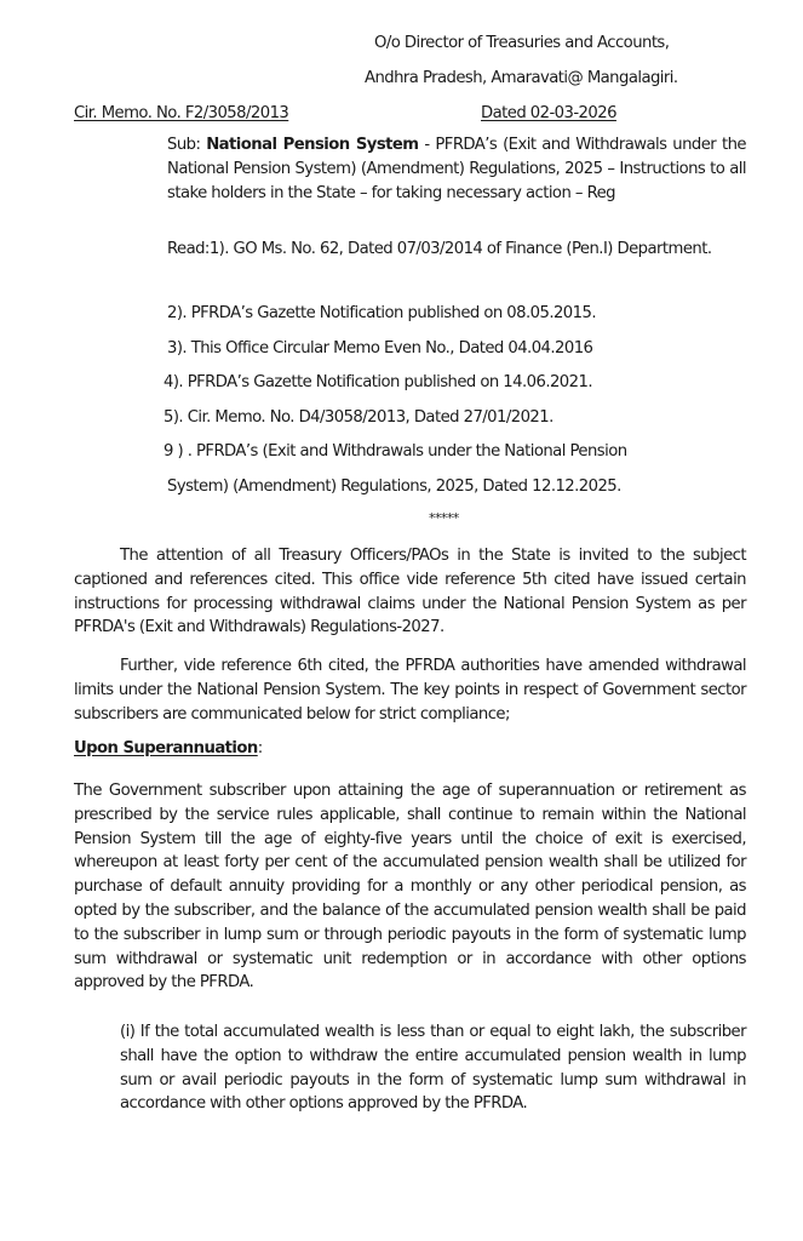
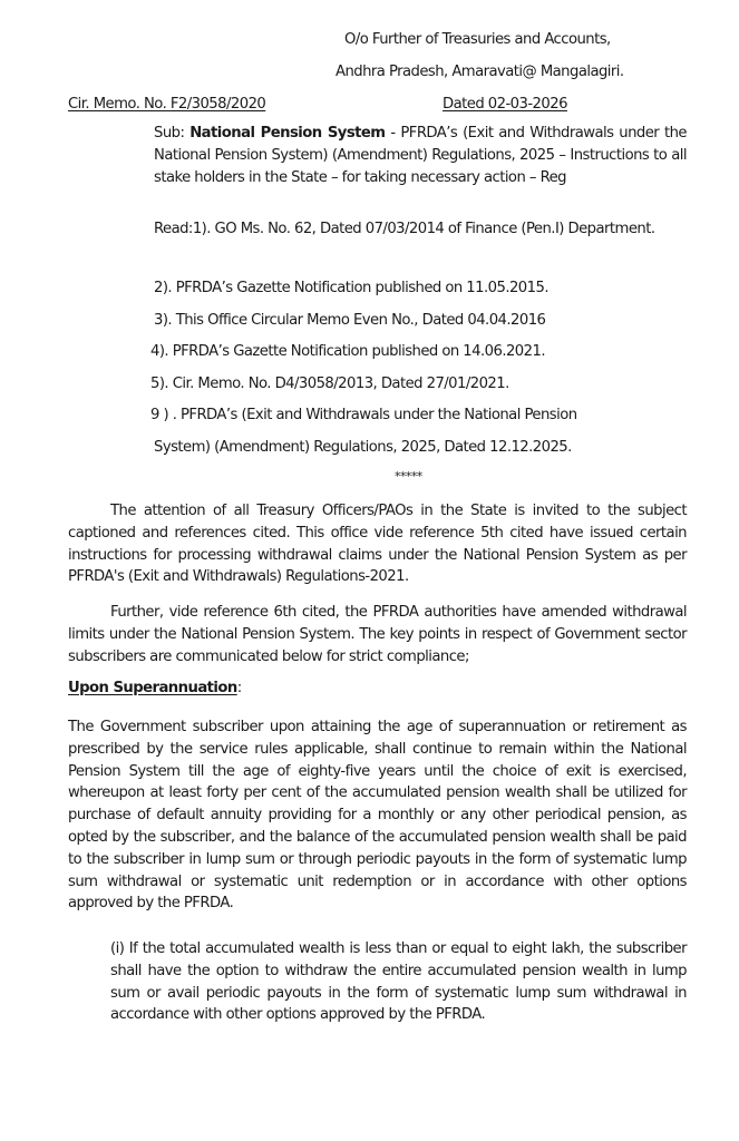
- O/o Director of Treasuries and Accounts,
+ O/o Further of Treasuries and Accounts,
  Andhra Pradesh, Amaravati@ Mangalagiri.
- Cir. Memo. No. F2/3058/2013
+ Cir. Memo. No. F2/3058/2020
  Dated 02-03-2026
  Sub: National Pension System - PFRDA’s (Exit and Withdrawals under the National Pension System) (Amendment) Regulations, 2025 – Instructions to all stake holders in the State – for taking necessary action – Reg
  Read:1). GO Ms. No. 62, Dated 07/03/2014 of Finance (Pen.I) Department.
- 2). PFRDA’s Gazette Notification published on 08.05.2015.
+ 2). PFRDA’s Gazette Notification published on 11.05.2015.
  3). This Office Circular Memo Even No., Dated 04.04.2016
  4). PFRDA’s Gazette Notification published on 14.06.2021.
  5). Cir. Memo. No. D4/3058/2013, Dated 27/01/2021.
  9 ) . PFRDA’s (Exit and Withdrawals under the National Pension
  System) (Amendment) Regulations, 2025, Dated 12.12.2025.
  *****
- The attention of all Treasury Officers/PAOs in the State is invited to the subject captioned and references cited. This office vide reference 5th cited have issued certain instructions for processing withdrawal claims under the National Pension System as per PFRDA's (Exit and Withdrawals) Regulations-2027.
+ The attention of all Treasury Officers/PAOs in the State is invited to the subject captioned and references cited. This office vide reference 5th cited have issued certain instructions for processing withdrawal claims under the National Pension System as per PFRDA's (Exit and Withdrawals) Regulations-2021.
  Further, vide reference 6th cited, the PFRDA authorities have amended withdrawal limits under the National Pension System. The key points in respect of Government sector subscribers are communicated below for strict compliance;
  Upon Superannuation:
  The Government subscriber upon attaining the age of superannuation or retirement as prescribed by the service rules applicable, shall continue to remain within the National Pension System till the age of eighty-five years until the choice of exit is exercised, whereupon at least forty per cent of the accumulated pension wealth shall be utilized for purchase of default annuity providing for a monthly or any other periodical pension, as opted by the subscriber, and the balance of the accumulated pension wealth shall be paid to the subscriber in lump sum or through periodic payouts in the form of systematic lump sum withdrawal or systematic unit redemption or in accordance with other options approved by the PFRDA.
  (i) If the total accumulated wealth is less than or equal to eight lakh, the subscriber shall have the option to withdraw the entire accumulated pension wealth in lump sum or avail periodic payouts in the form of systematic lump sum withdrawal in accordance with other options approved by the PFRDA.
